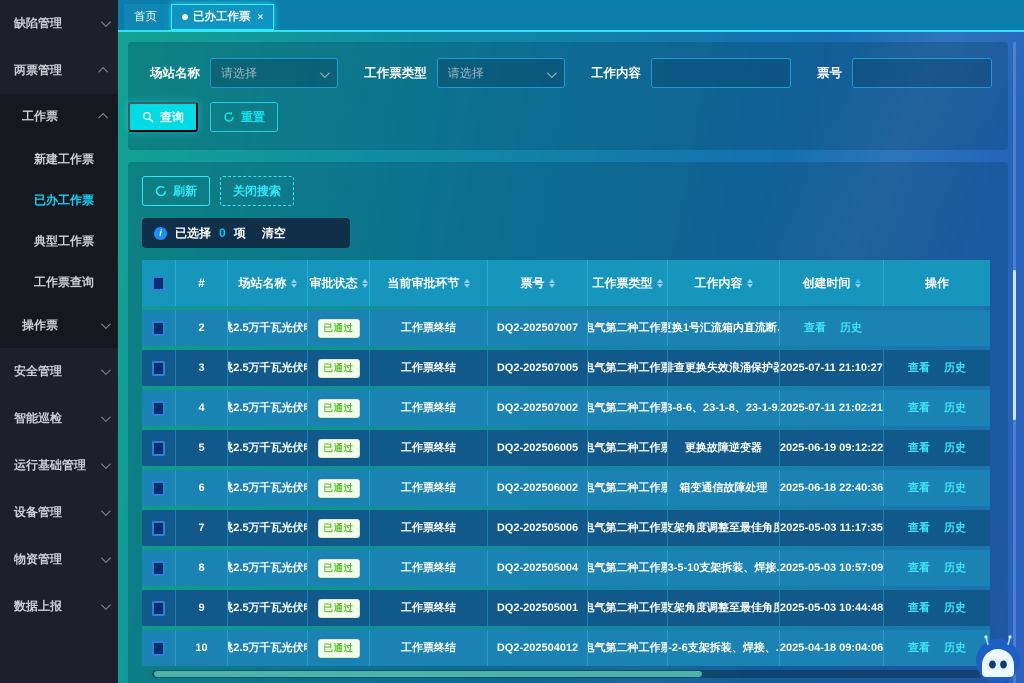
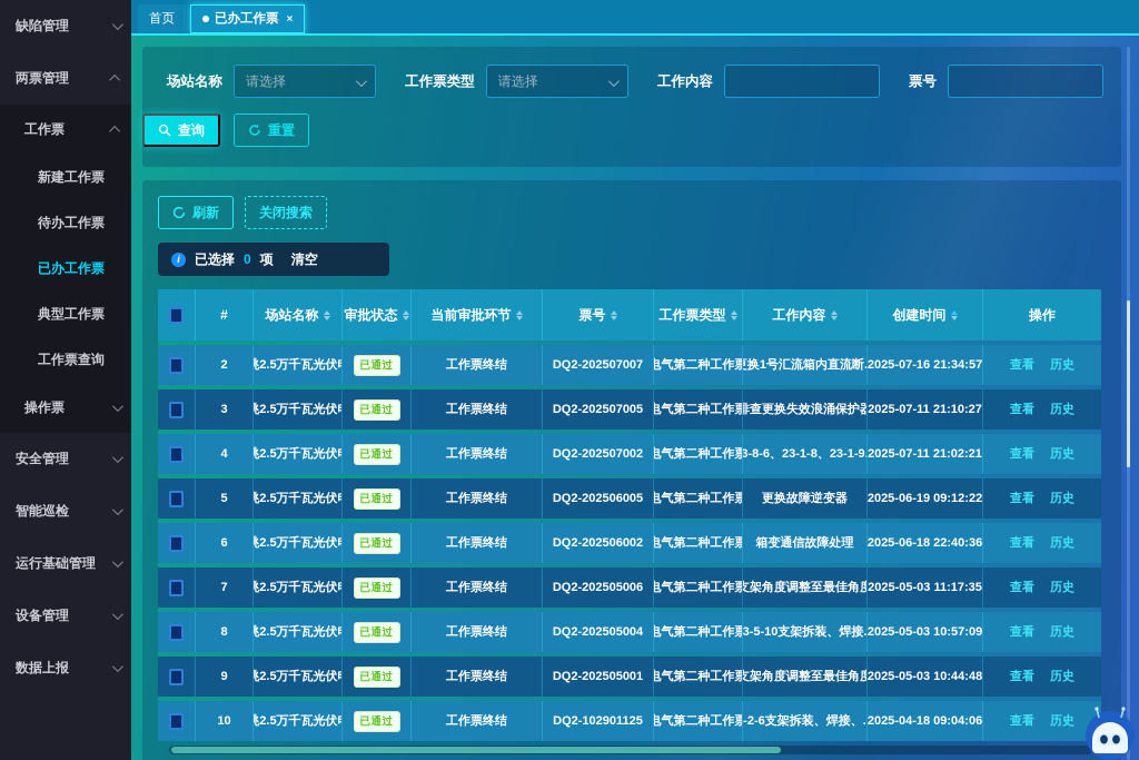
  缺陷管理
  两票管理
  工作票
  新建工作票
+ 待办工作票
  已办工作票
  典型工作票
  工作票查询
  操作票
  安全管理
  智能巡检
  运行基础管理
  设备管理
- 物资管理
  数据上报
  首页
  已办工作票
  ×
  场站名称
  请选择
  工作票类型
  请选择
  工作内容
  票号
  查询
  重置
  刷新
  关闭搜索
  i
  已选择
  0
  项
  清空
  #
  场站名称
  审批状态
  当前审批环节
  票号
  工作票类型
  工作内容
  创建时间
  操作
  2
  已通过
  工作票终结
  DQ2-202507007
  电气第二种工作票
  换1号汇流箱内直流断.
+ 2025-07-16 21:34:57
  查看
  历史
  3
  已通过
  工作票终结
  DQ2-202507005
  电气第二种工作票
  排查更换失效浪涌保护器
  2025-07-11 21:10:27
  查看
  历史
  4
  已通过
  工作票终结
  DQ2-202507002
  电气第二种工作票
  3-8-6、23-1-8、23-1-9.
  2025-07-11 21:02:21
  查看
  历史
  5
  已通过
  工作票终结
  DQ2-202506005
  电气第二种工作票
  更换故障逆变器
  2025-06-19 09:12:22
  查看
  历史
  6
  已通过
  工作票终结
  DQ2-202506002
  电气第二种工作票
  箱变通信故障处理
  2025-06-18 22:40:36
  查看
  历史
  7
  已通过
  工作票终结
  DQ2-202505006
  电气第二种工作票
  支架角度调整至最佳角度
  2025-05-03 11:17:35
  查看
  历史
  8
  已通过
  工作票终结
  DQ2-202505004
  电气第二种工作票
  3-5-10支架拆装、焊接.
  2025-05-03 10:57:09
  查看
  历史
  9
  已通过
  工作票终结
  DQ2-202505001
  电气第二种工作票
  支架角度调整至最佳角度
  2025-05-03 10:44:48
  查看
  历史
  10
  已通过
  工作票终结
- DQ2-202504012
+ DQ2-102901125
  电气第二种工作票
  -2-6支架拆装、焊接、.
  2025-04-18 09:04:06
  查看
  历史
